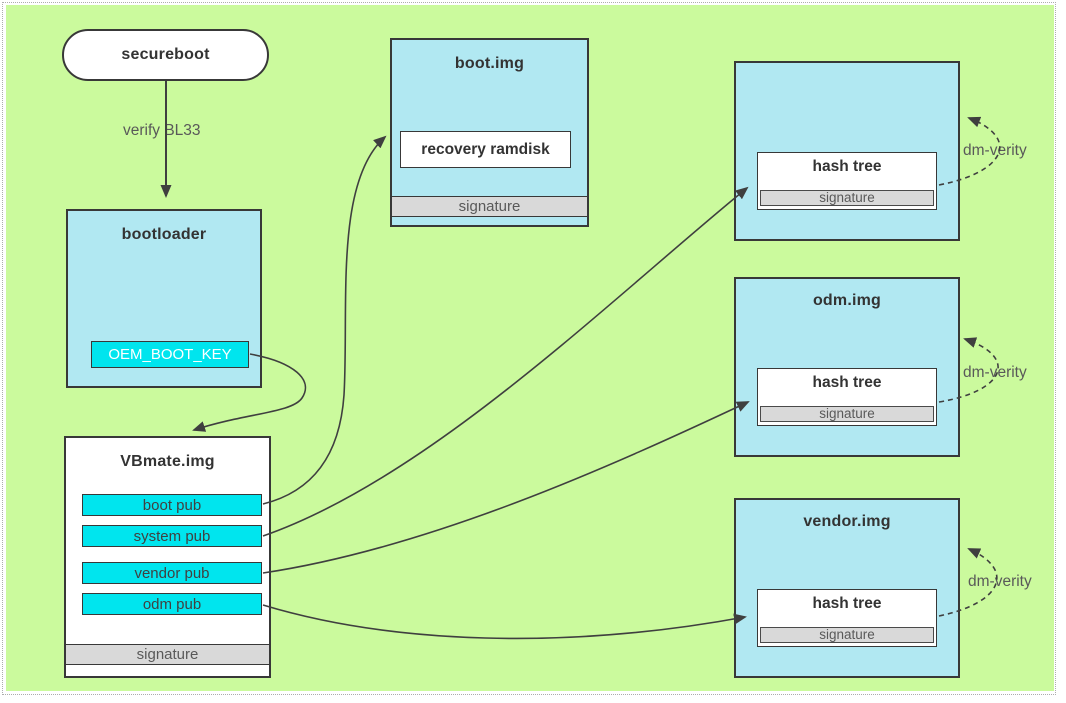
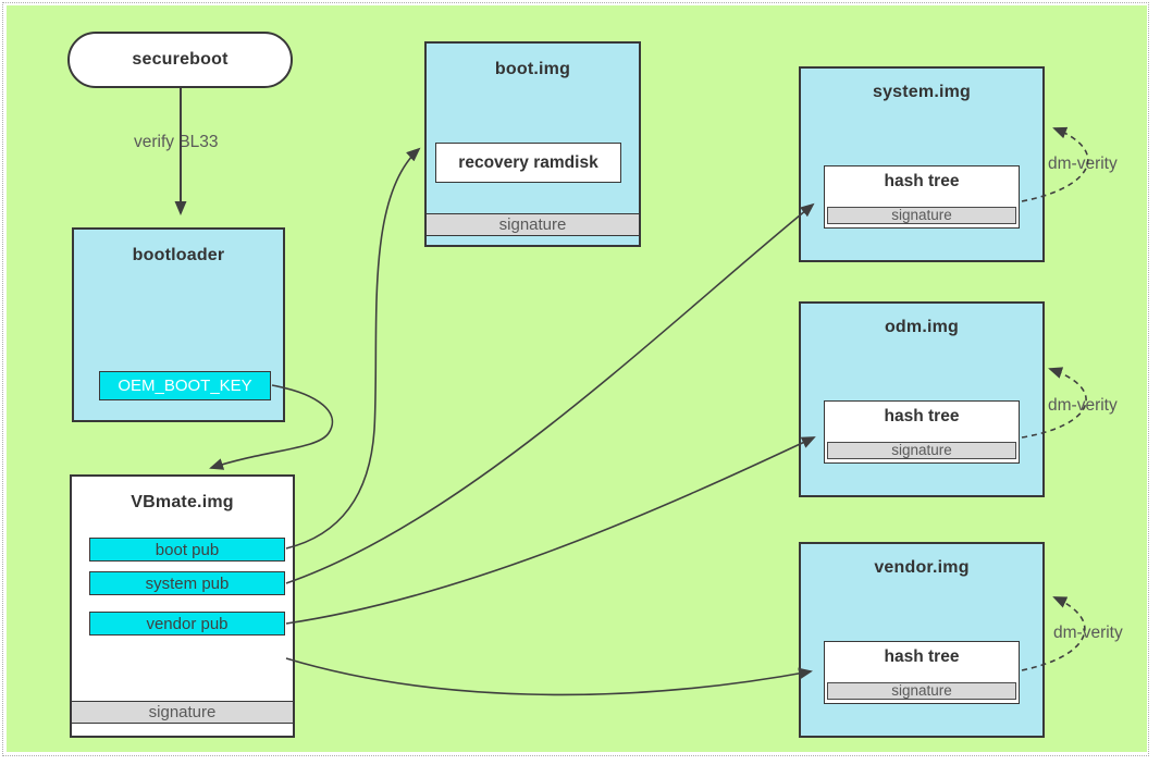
  secureboot
  bootloader
  OEM_BOOT_KEY
  VBmate.img
  boot pub
  system pub
  vendor pub
- odm pub
  signature
  boot.img
  recovery ramdisk
  signature
+ system.img
  hash tree
  signature
  odm.img
  hash tree
  signature
  vendor.img
  hash tree
  signature
  verify BL33
  dm-verity
  dm-verity
  dm-verity
